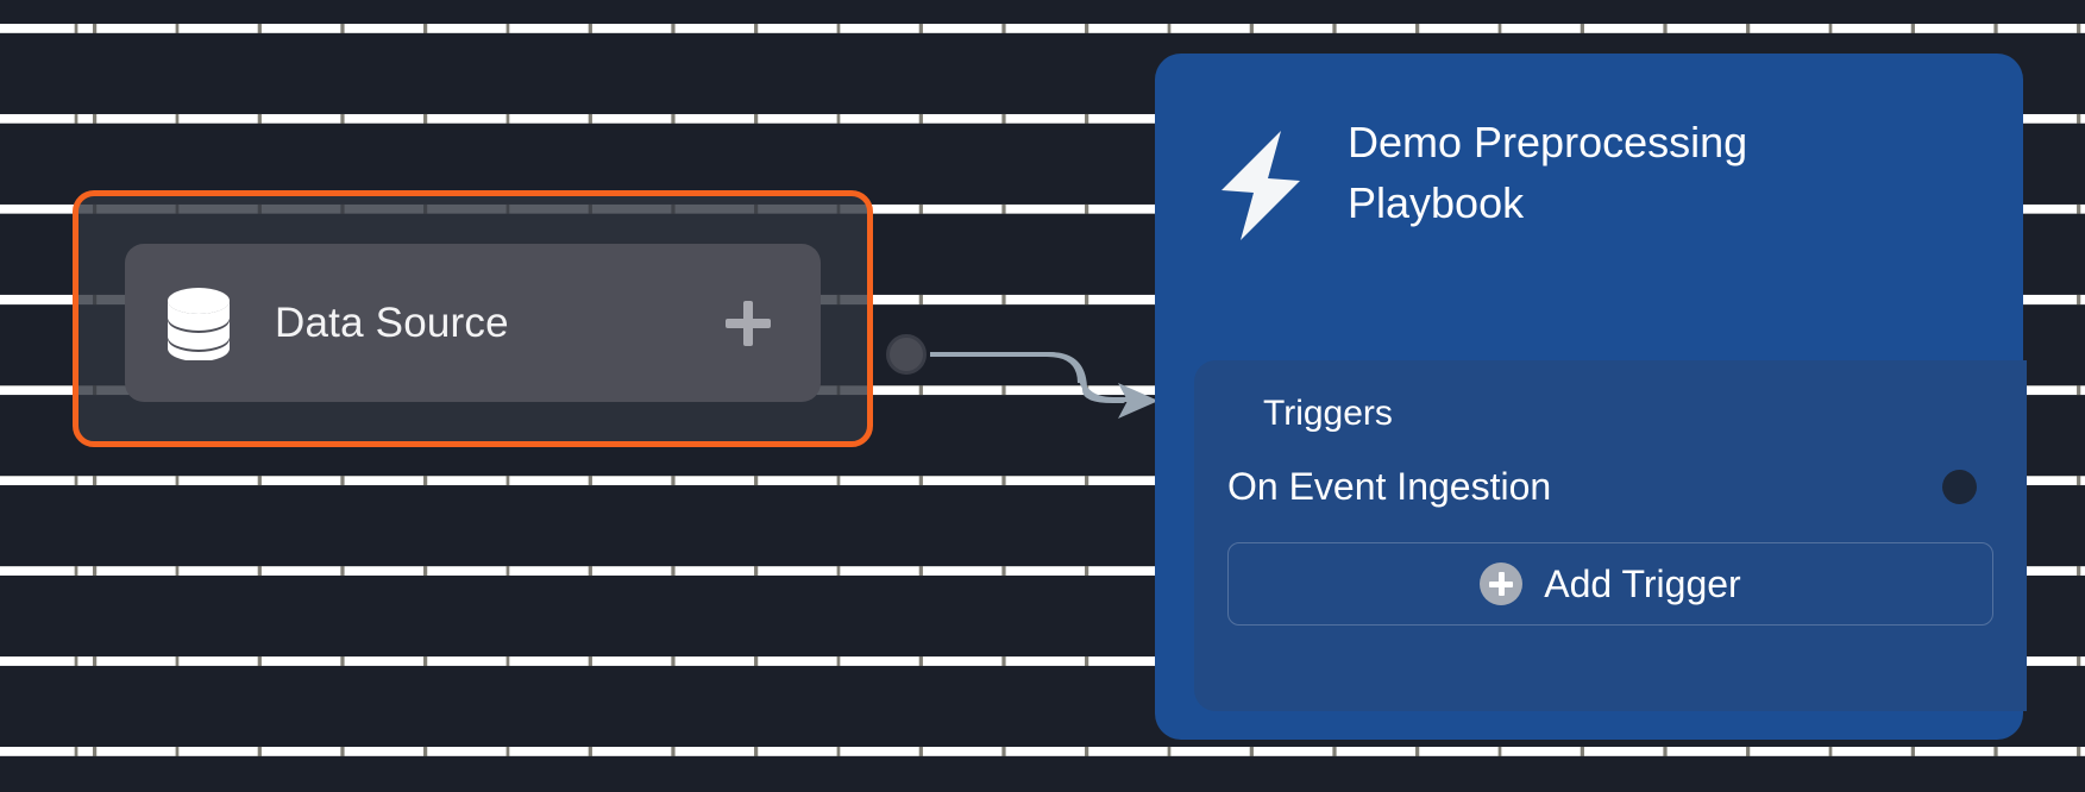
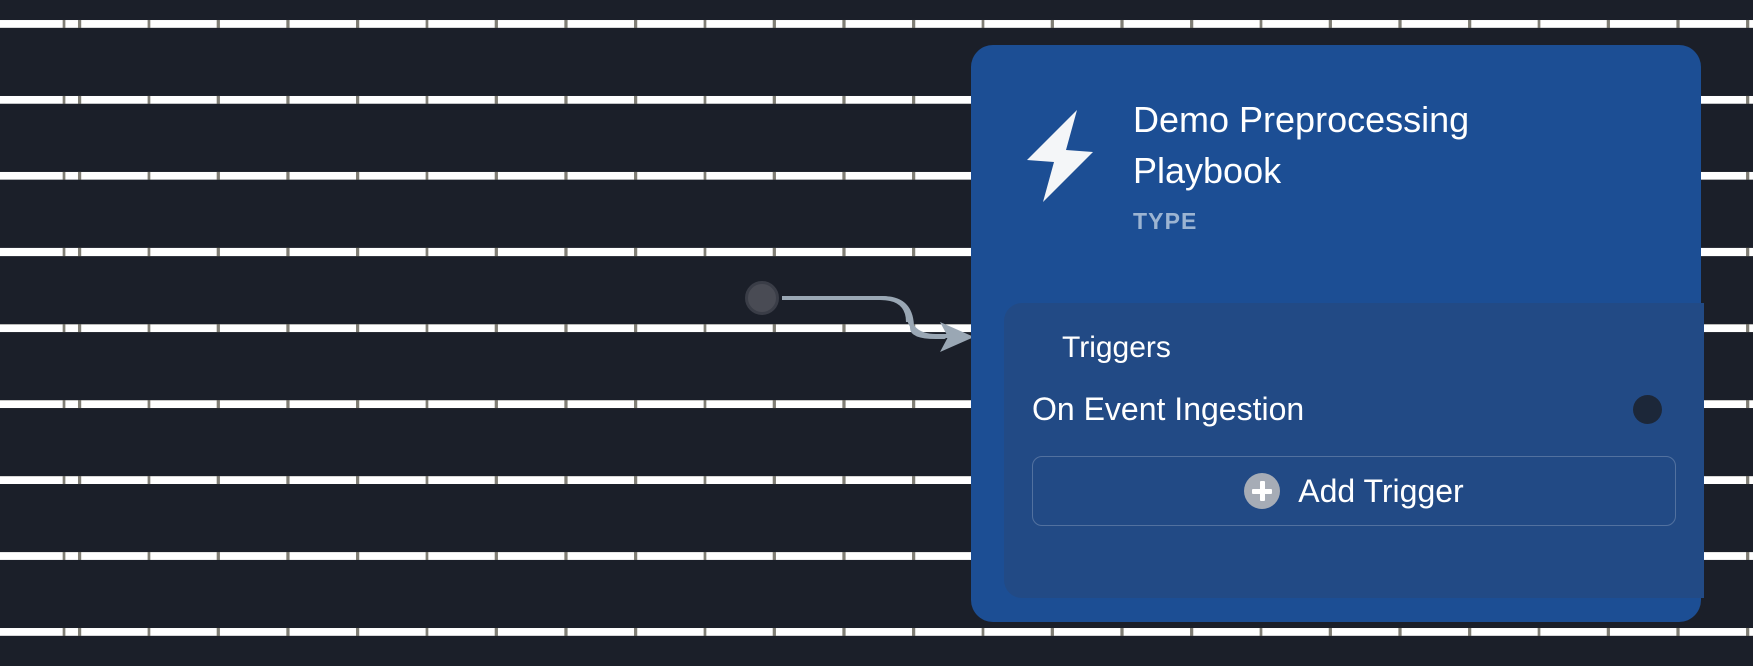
- Data Source
  Demo Preprocessing Playbook
+ TYPE
  Triggers
  On Event Ingestion
  Add Trigger
